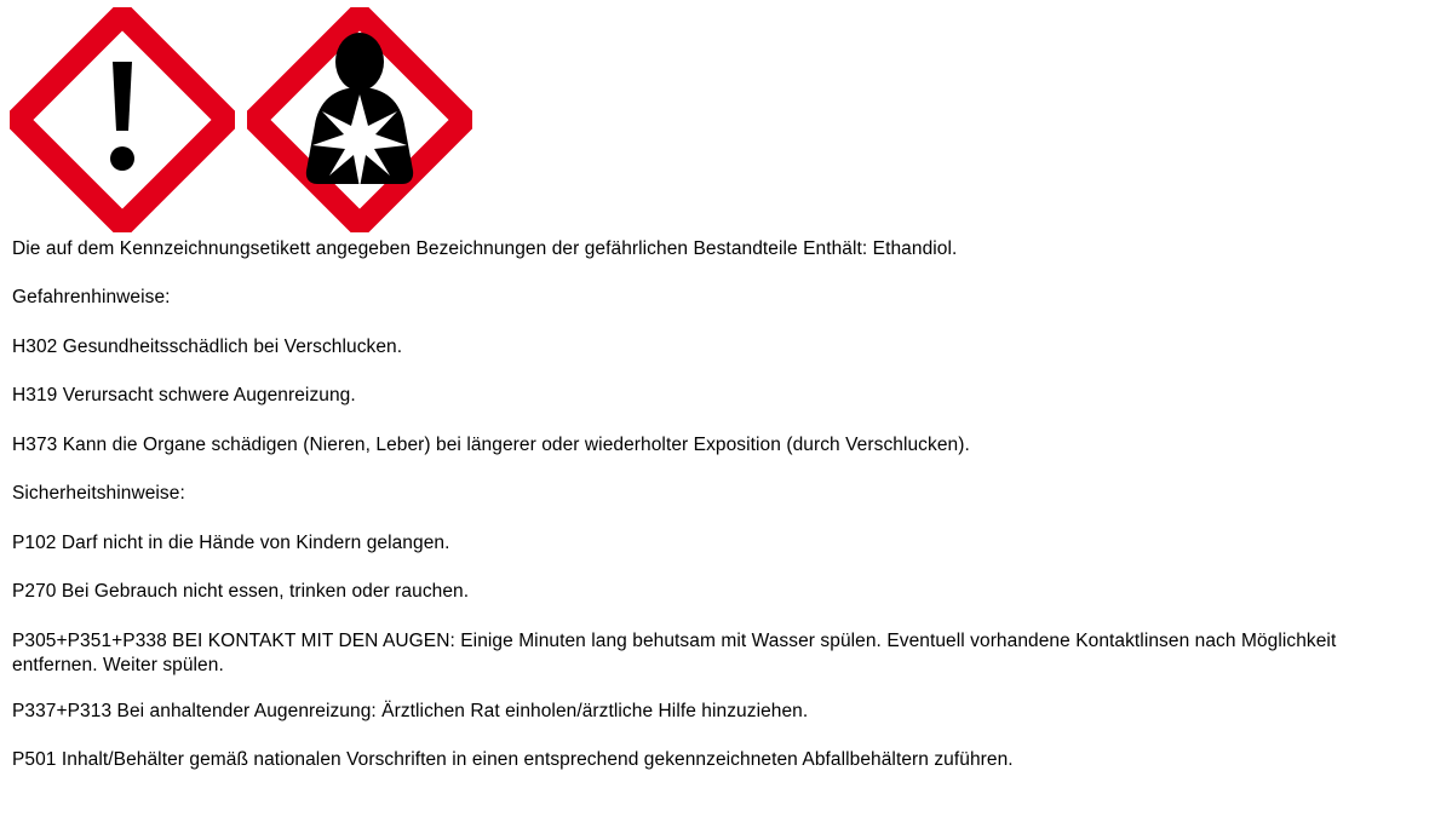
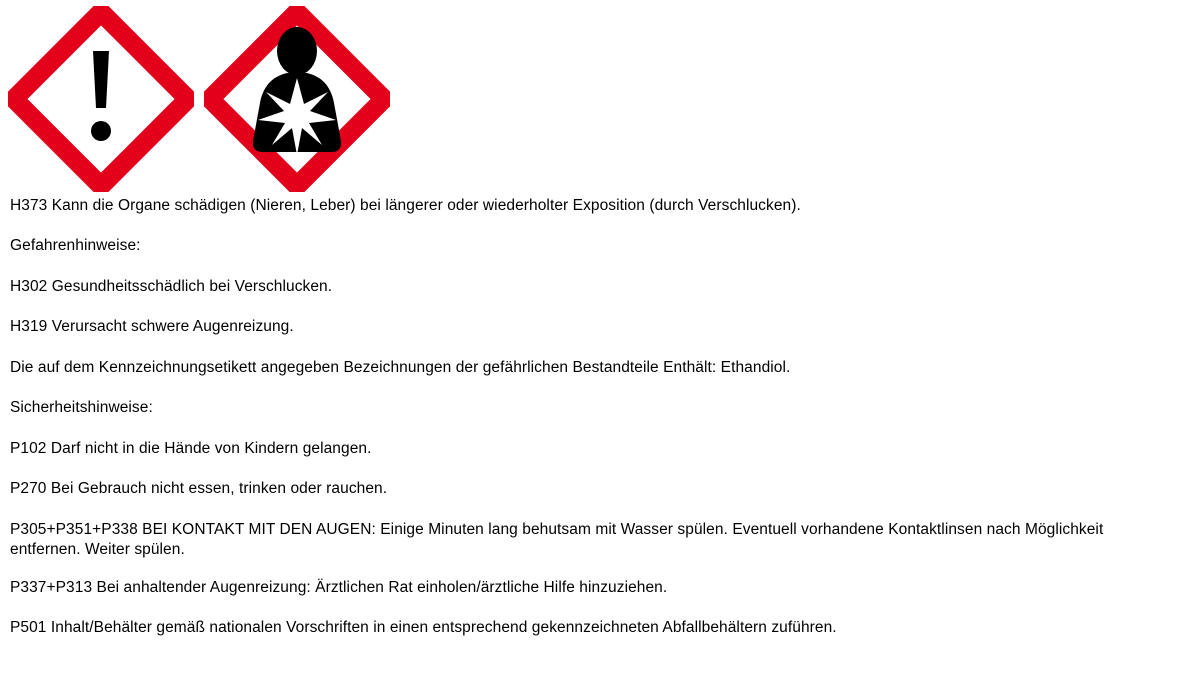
- Die auf dem Kennzeichnungsetikett angegeben Bezeichnungen der gefährlichen Bestandteile Enthält: Ethandiol.
+ H373 Kann die Organe schädigen (Nieren, Leber) bei längerer oder wiederholter Exposition (durch Verschlucken).
  Gefahrenhinweise:
  H302 Gesundheitsschädlich bei Verschlucken.
  H319 Verursacht schwere Augenreizung.
- H373 Kann die Organe schädigen (Nieren, Leber) bei längerer oder wiederholter Exposition (durch Verschlucken).
+ Die auf dem Kennzeichnungsetikett angegeben Bezeichnungen der gefährlichen Bestandteile Enthält: Ethandiol.
  Sicherheitshinweise:
  P102 Darf nicht in die Hände von Kindern gelangen.
  P270 Bei Gebrauch nicht essen, trinken oder rauchen.
  P305+P351+P338 BEI KONTAKT MIT DEN AUGEN: Einige Minuten lang behutsam mit Wasser spülen. Eventuell vorhandene Kontaktlinsen nach Möglichkeit entfernen. Weiter spülen.
  P337+P313 Bei anhaltender Augenreizung: Ärztlichen Rat einholen/ärztliche Hilfe hinzuziehen.
  P501 Inhalt/Behälter gemäß nationalen Vorschriften in einen entsprechend gekennzeichneten Abfallbehältern zuführen.
